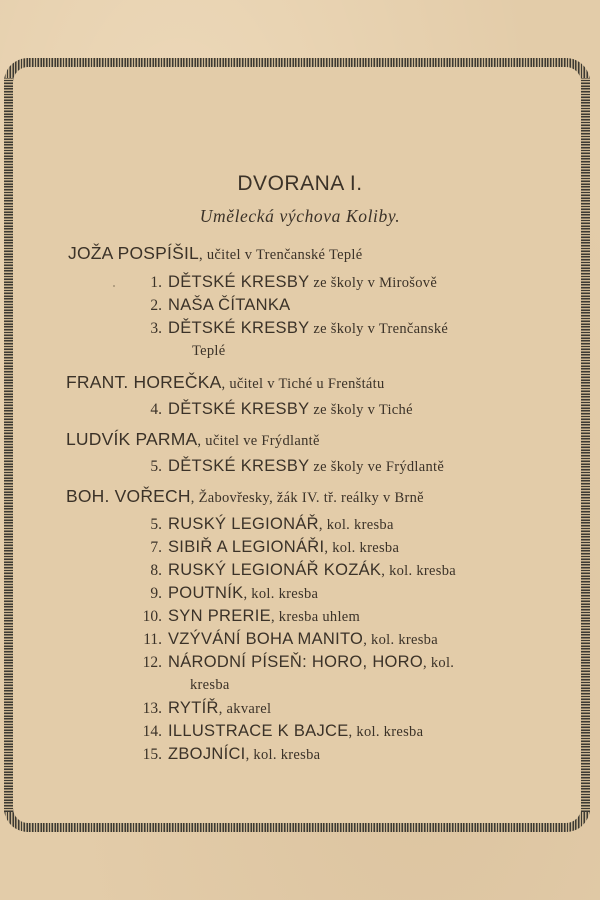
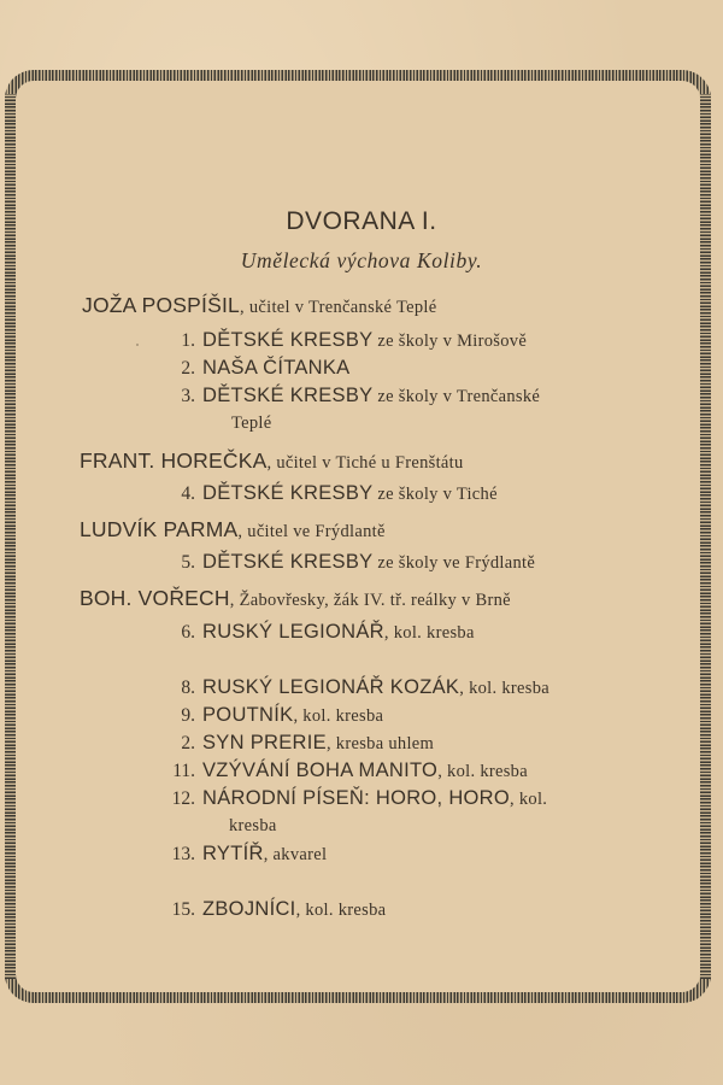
  DVORANA I.
  Umělecká výchova Koliby.
  JOŽA POSPÍŠIL, učitel v Trenčanské Teplé
  1. DĚTSKÉ KRESBY ze školy v Mirošově
  2. NAŠA ČÍTANKA
  3. DĚTSKÉ KRESBY ze školy v Trenčanské
  Teplé
  FRANT. HOREČKA, učitel v Tiché u Frenštátu
  4. DĚTSKÉ KRESBY ze školy v Tiché
  LUDVÍK PARMA, učitel ve Frýdlantě
  5. DĚTSKÉ KRESBY ze školy ve Frýdlantě
  BOH. VOŘECH, Žabovřesky, žák IV. tř. reálky v Brně
- 5. RUSKÝ LEGIONÁŘ, kol. kresba
+ 6. RUSKÝ LEGIONÁŘ, kol. kresba
- 7. SIBIŘ A LEGIONÁŘI, kol. kresba
  8. RUSKÝ LEGIONÁŘ KOZÁK, kol. kresba
  9. POUTNÍK, kol. kresba
- 10. SYN PRERIE, kresba uhlem
+ 2. SYN PRERIE, kresba uhlem
  11. VZÝVÁNÍ BOHA MANITO, kol. kresba
  12. NÁRODNÍ PÍSEŇ: HORO, HORO, kol.
  kresba
  13. RYTÍŘ, akvarel
- 14. ILLUSTRACE K BAJCE, kol. kresba
  15. ZBOJNÍCI, kol. kresba
